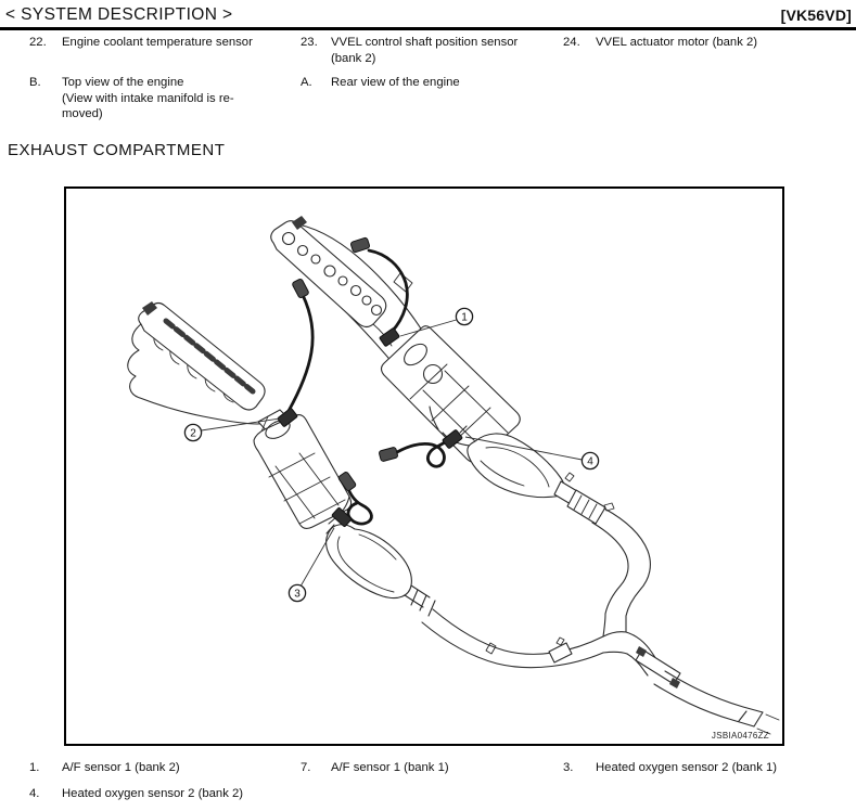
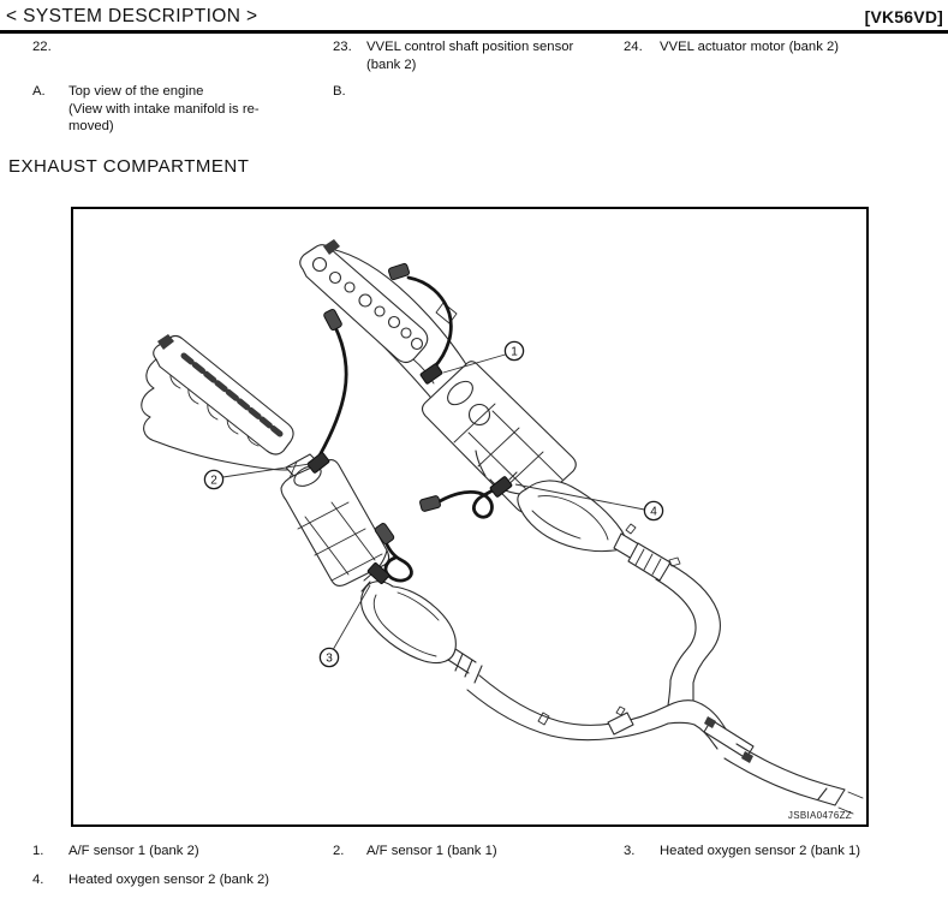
  < SYSTEM DESCRIPTION >
  [VK56VD]
  22.
- Engine coolant temperature sensor
  23.
  VVEL control shaft position sensor
  (bank 2)
  24.
  VVEL actuator motor (bank 2)
- B.
+ A.
  Top view of the engine
  (View with intake manifold is re-
  moved)
- A.
+ B.
- Rear view of the engine
  EXHAUST COMPARTMENT
  1
  2
  3
  4
  JSBIA0476ZZ
  1.
  A/F sensor 1 (bank 2)
- 7.
+ 2.
  A/F sensor 1 (bank 1)
  3.
  Heated oxygen sensor 2 (bank 1)
  4.
  Heated oxygen sensor 2 (bank 2)
